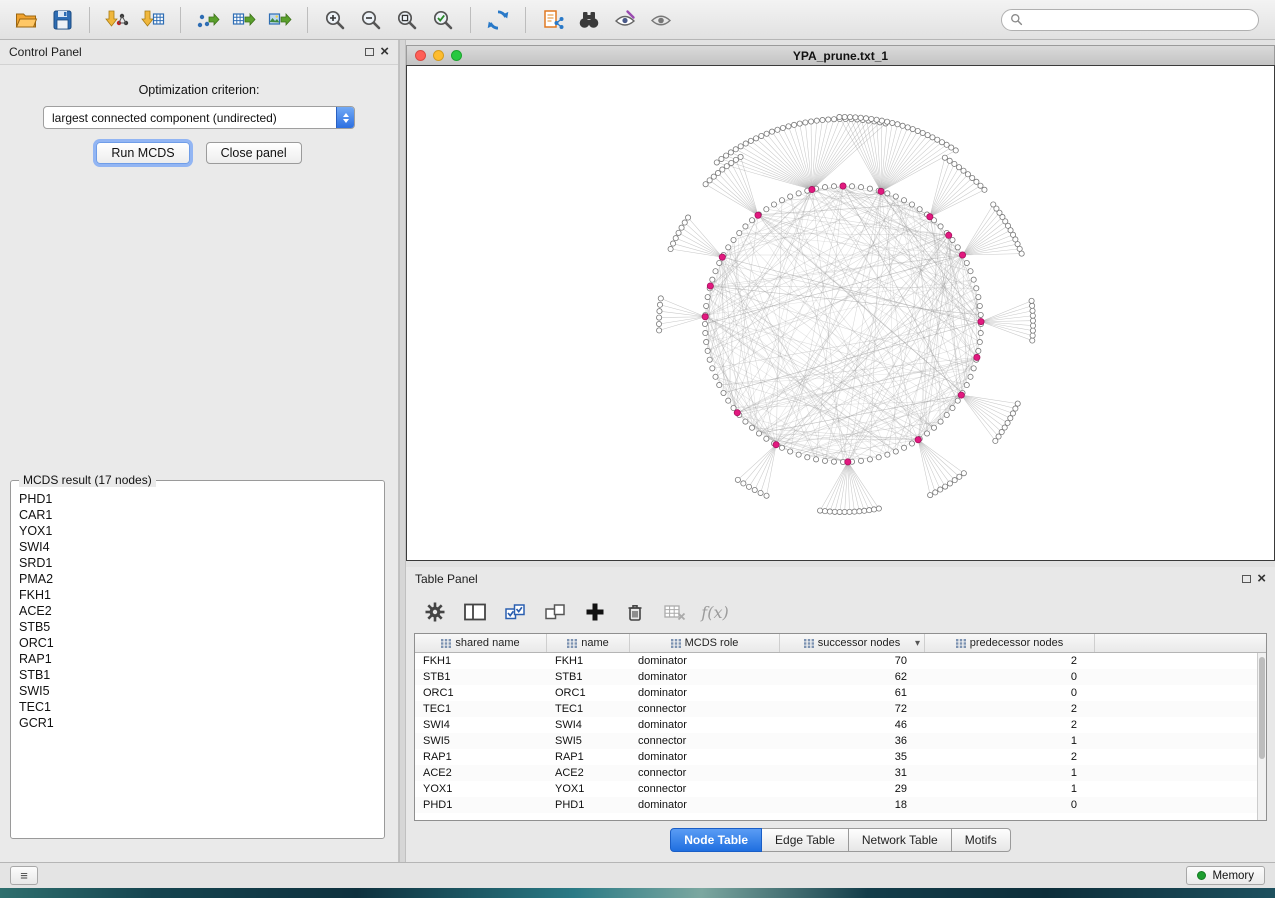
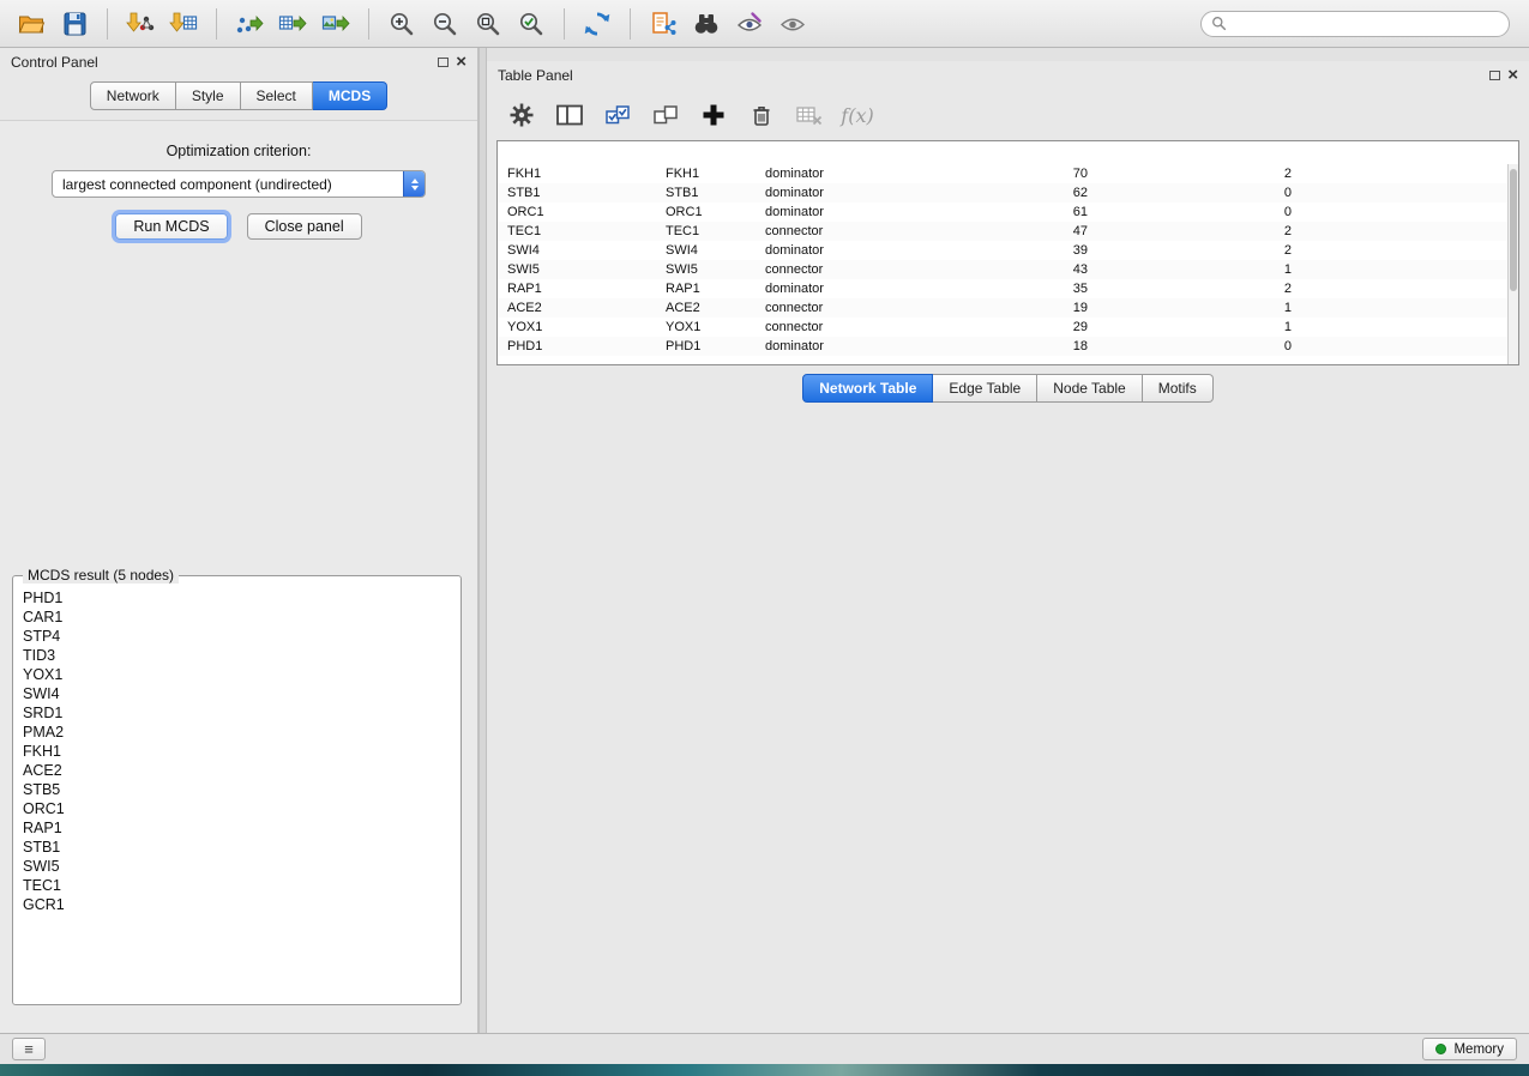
  Control Panel
  ×
+ Network
+ Style
+ Select
+ MCDS
  Optimization criterion:
  largest connected component (undirected)
  Run MCDS
  Close panel
- MCDS result (17 nodes)
+ MCDS result (5 nodes)
  PHD1
  CAR1
+ STP4
+ TID3
  YOX1
  SWI4
  SRD1
  PMA2
  FKH1
  ACE2
  STB5
  ORC1
  RAP1
  STB1
  SWI5
  TEC1
  GCR1
- YPA_prune.txt_1
  Table Panel
  ×
  f(x)
- shared name
- name
- MCDS role
- successor nodes
- ▾
- predecessor nodes
  FKH1
  FKH1
  dominator
  70
  2
  STB1
  STB1
  dominator
  62
  0
  ORC1
  ORC1
  dominator
  61
  0
  TEC1
  TEC1
  connector
- 72
+ 47
  2
  SWI4
  SWI4
  dominator
- 46
+ 39
  2
  SWI5
  SWI5
  connector
- 36
+ 43
  1
  RAP1
  RAP1
  dominator
  35
  2
  ACE2
  ACE2
  connector
- 31
+ 19
  1
  YOX1
  YOX1
  connector
  29
  1
  PHD1
  PHD1
  dominator
  18
  0
- Node Table
+ Network Table
  Edge Table
- Network Table
+ Node Table
  Motifs
  ≡
  Memory
